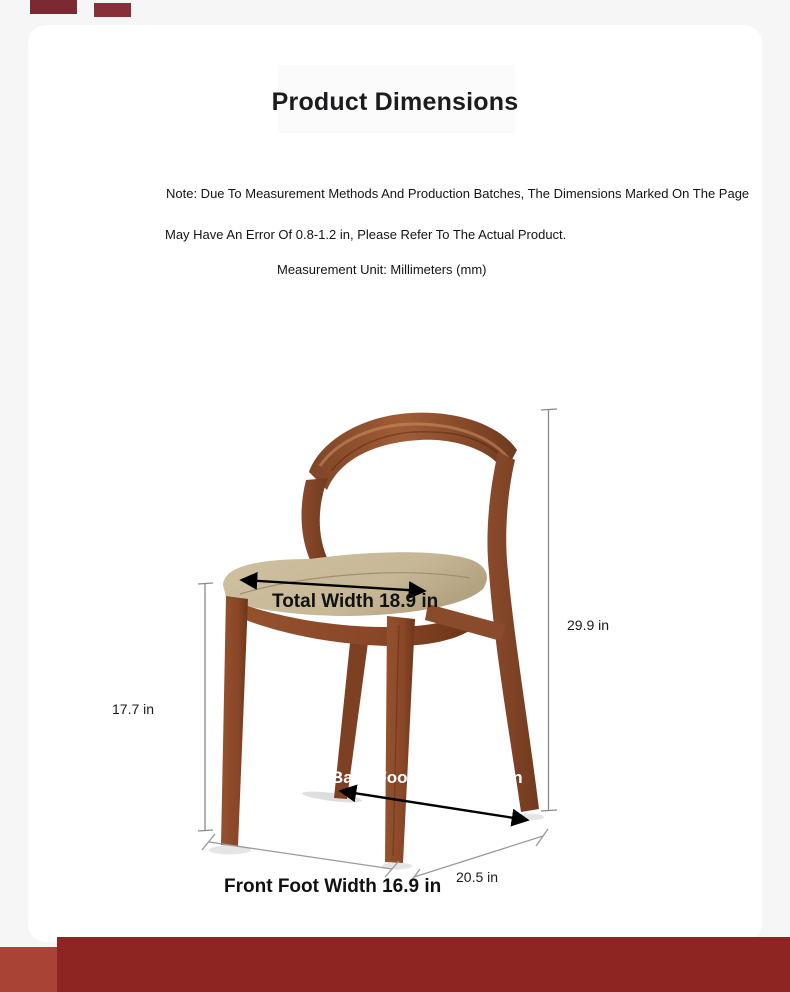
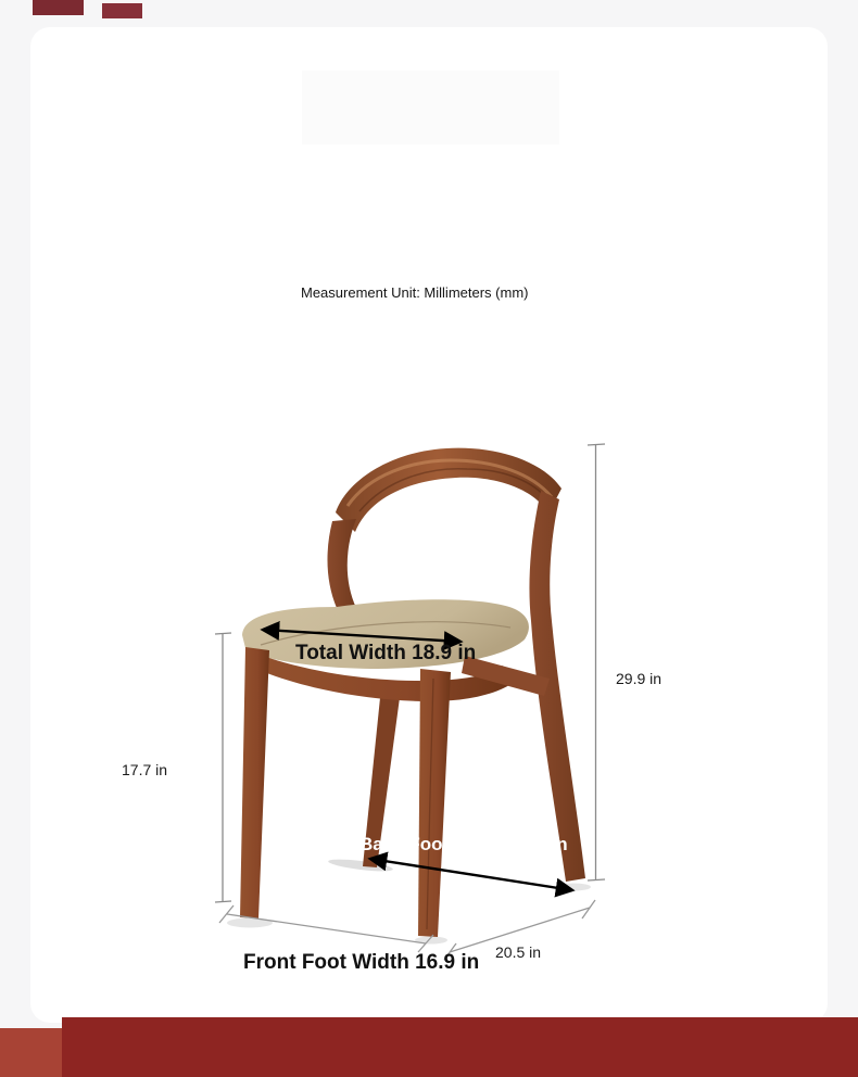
- Product Dimensions
- Note: Due To Measurement Methods And Production Batches, The Dimensions Marked On The Page
- May Have An Error Of 0.8-1.2 in, Please Refer To The Actual Product.
  Measurement Unit: Millimeters (mm)
  Total Width 18.9 in
  29.9 in
  17.7 in
  Back Foot Width 15.7 in
  Front Foot Width 16.9 in
  20.5 in
